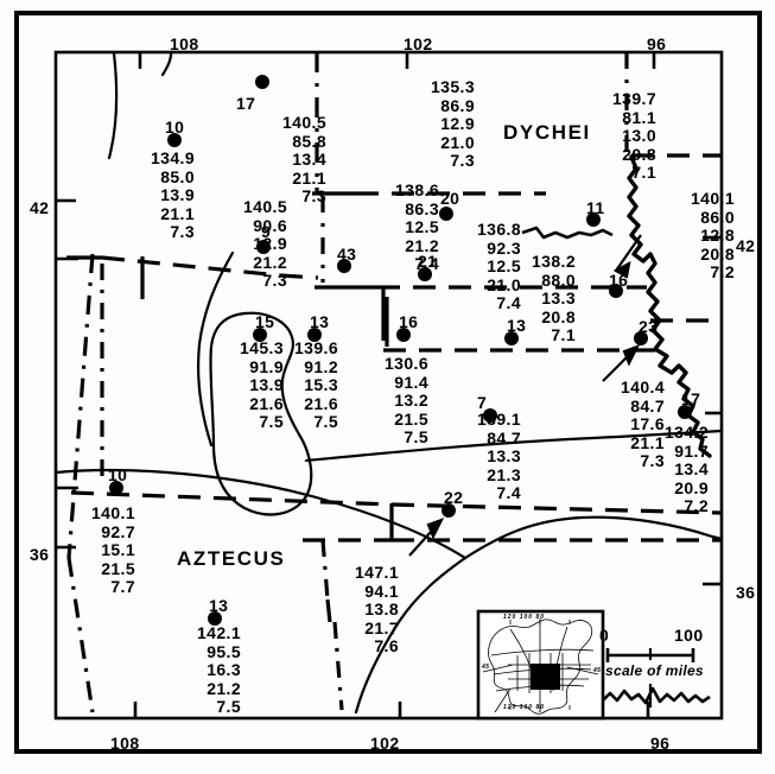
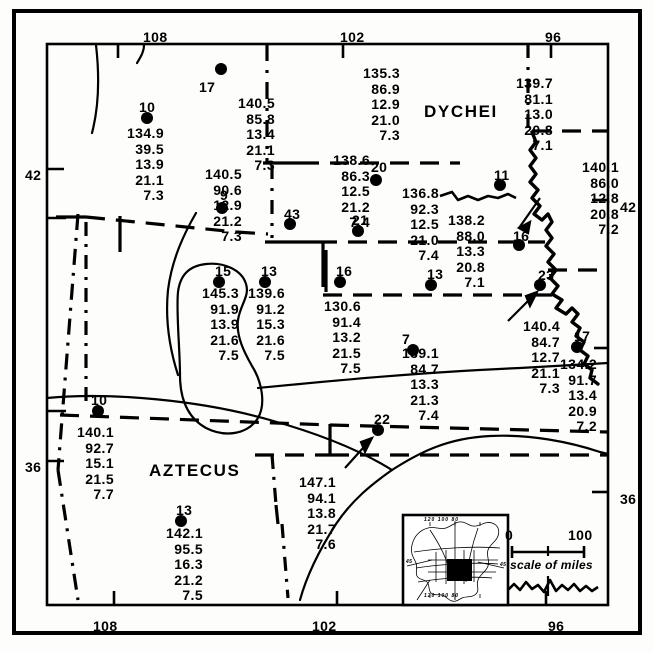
  108
  102
  96
  108
  102
  96
  42
  36
  42
  36
  DYCHEI
  AZTECUS
  17
  140.5
  85.8
  13.4
  21.1
  7.3
  10
  134.9
- 85.0
+ 39.5
  13.9
  21.1
  7.3
  9
  140.5
  90.6
  12.9
  21.2
  7.3
  43
  138.6
  86.3
  12.5
  21.2
  7.4
  20
  135.3
  86.9
  12.9
  21.0
  7.3
  21
  136.8
  92.3
  12.5
  21.0
  7.4
  11
  139.7
  81.1
  13.0
  20.8
  7.1
  16
  140.1
  86.0
  12.8
  20.8
  7.2
  23
  140.4
  84.7
- 17.6
+ 12.7
  21.1
  7.3
  15
  145.3
  91.9
  13.9
  21.6
  7.5
  13
  139.6
  91.2
  15.3
  21.6
  7.5
  16
  130.6
  91.4
  13.2
  21.5
  7.5
  13
  138.2
  88.0
  13.3
  20.8
  7.1
  7
  139.1
  84.7
  13.3
  21.3
  7.4
  17
  134.2
  91.7
  13.4
  20.9
  7.2
  10
  140.1
  92.7
  15.1
  21.5
  7.7
  22
  147.1
  94.1
  13.8
  21.7
  7.6
  13
  142.1
  95.5
  16.3
  21.2
  7.5
  0
  100
  scale of miles
